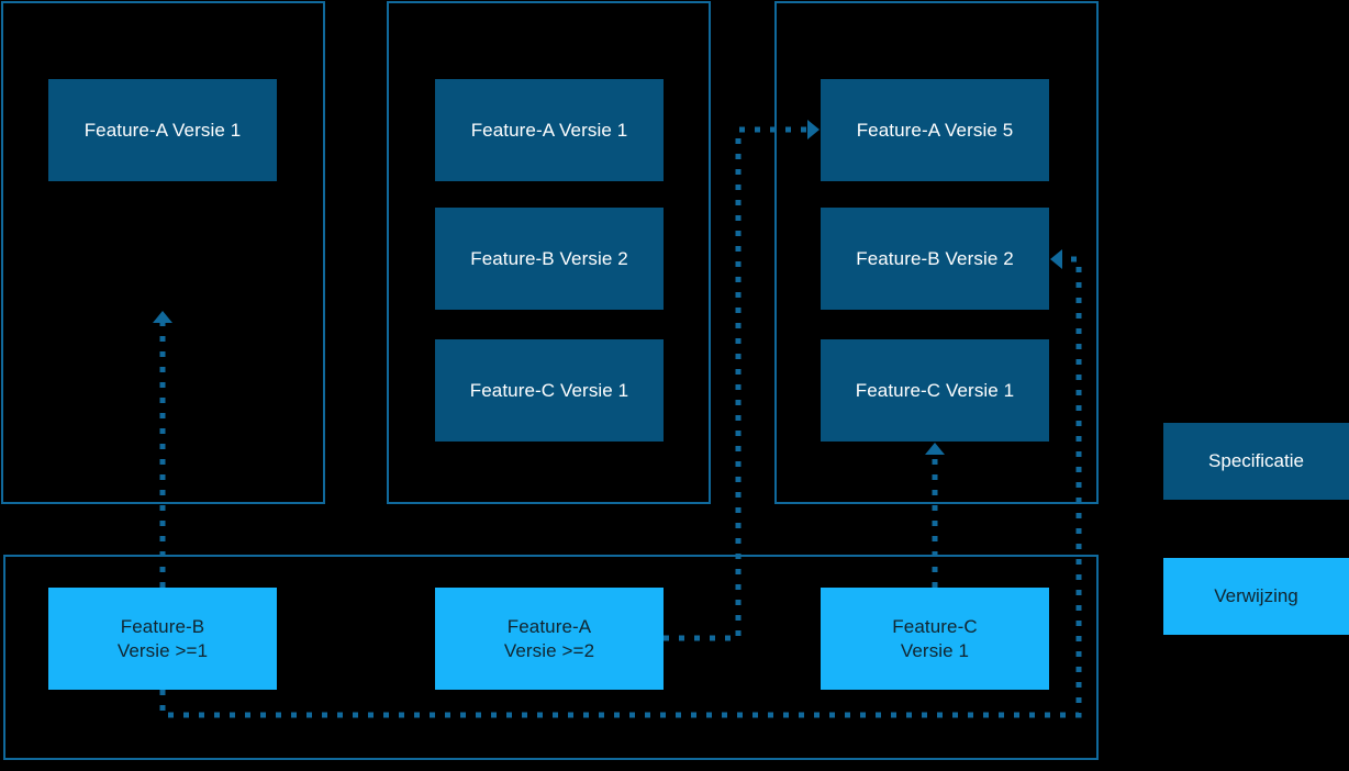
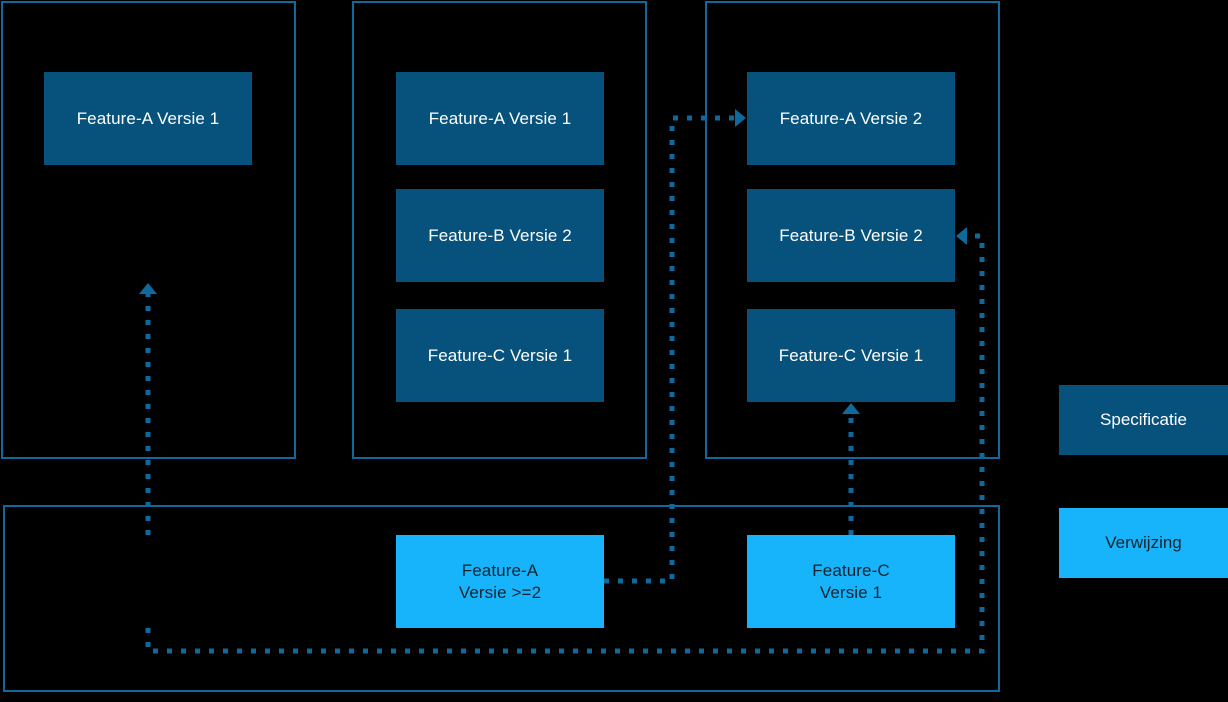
  Feature-A Versie 1
  Feature-A Versie 1
  Feature-B Versie 2
  Feature-C Versie 1
- Feature-A Versie 5
+ Feature-A Versie 2
  Feature-B Versie 2
  Feature-C Versie 1
- Feature-B
- Versie >=1
  Feature-A
  Versie >=2
  Feature-C
  Versie 1
  Specificatie
  Verwijzing
